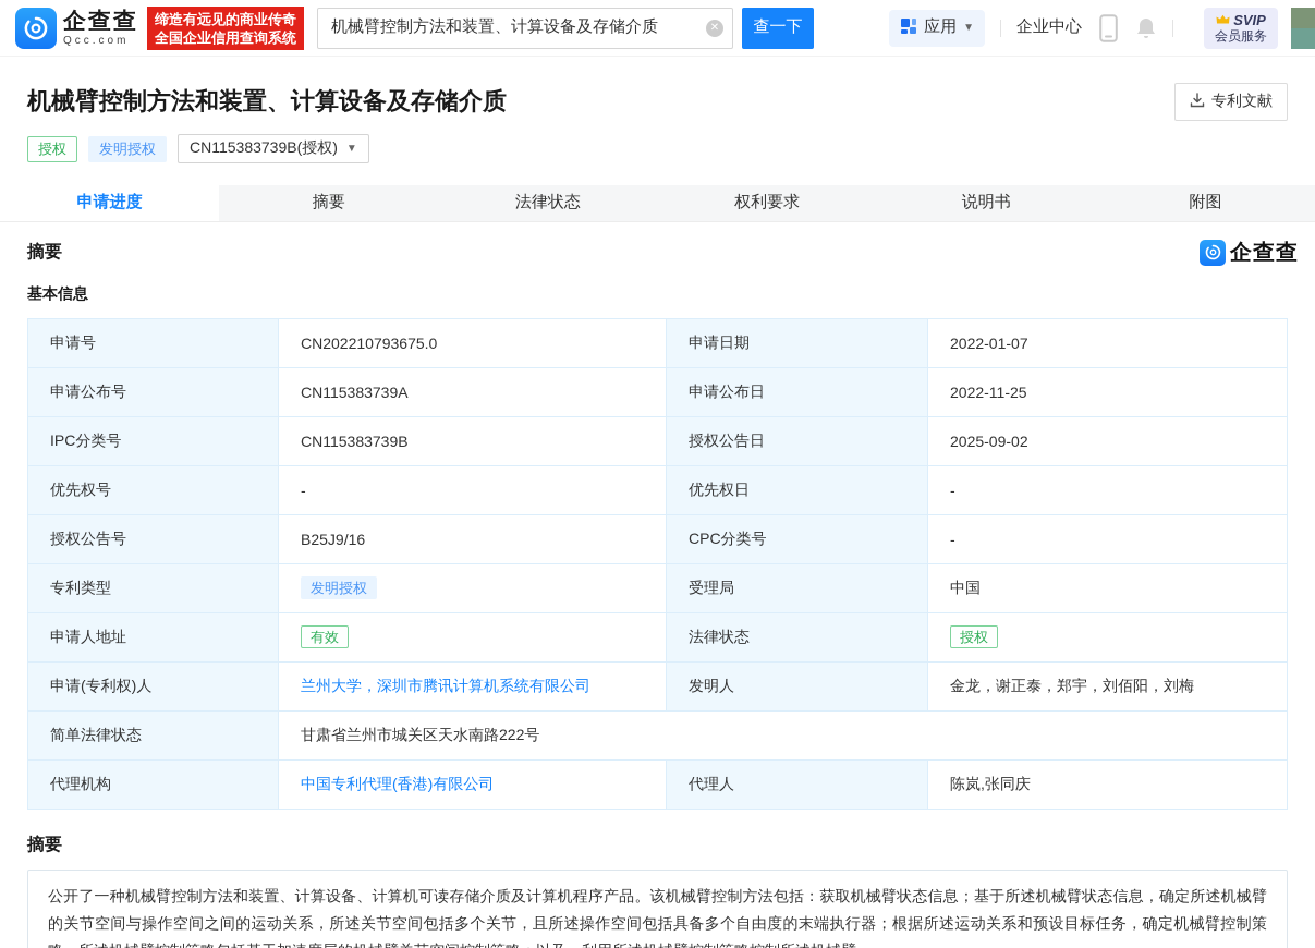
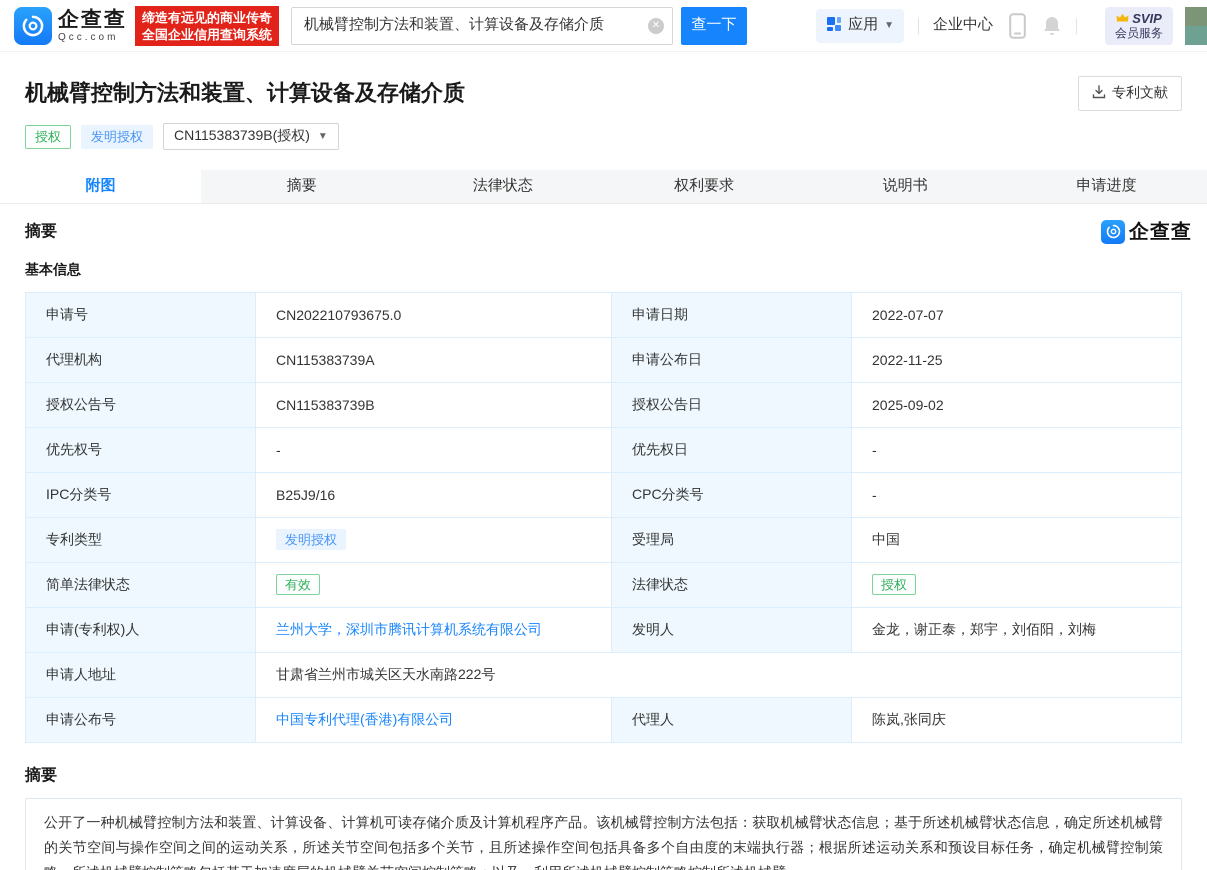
  企查查
  Qcc.com
  缔造有远见的商业传奇
  全国企业信用查询系统
  机械臂控制方法和装置、计算设备及存储介质
  ✕
  查一下
  应用
  ▼
  企业中心
  SVIP
  会员服务
  机械臂控制方法和装置、计算设备及存储介质
  授权
  发明授权
  CN115383739B(授权)
  ▼
  专利文献
- 申请进度
+ 附图
  摘要
  法律状态
  权利要求
  说明书
- 附图
+ 申请进度
  摘要
  企查查
  基本信息
- 申请号	CN202210793675.0	申请日期	2022-01-07
+ 申请号	CN202210793675.0	申请日期	2022-07-07
- 申请公布号	CN115383739A	申请公布日	2022-11-25
+ 代理机构	CN115383739A	申请公布日	2022-11-25
- IPC分类号	CN115383739B	授权公告日	2025-09-02
+ 授权公告号	CN115383739B	授权公告日	2025-09-02
  优先权号	-	优先权日	-
- 授权公告号	B25J9/16	CPC分类号	-
+ IPC分类号	B25J9/16	CPC分类号	-
  专利类型	发明授权	受理局	中国
- 申请人地址	有效	法律状态	授权
+ 简单法律状态	有效	法律状态	授权
  申请(专利权)人	兰州大学，深圳市腾讯计算机系统有限公司	发明人	金龙，谢正泰，郑宇，刘佰阳，刘梅
- 简单法律状态	甘肃省兰州市城关区天水南路222号
+ 申请人地址	甘肃省兰州市城关区天水南路222号
- 代理机构	中国专利代理(香港)有限公司	代理人	陈岚,张同庆
+ 申请公布号	中国专利代理(香港)有限公司	代理人	陈岚,张同庆
  摘要
  公开了一种机械臂控制方法和装置、计算设备、计算机可读存储介质及计算机程序产品。该机械臂控制方法包括：获取机械臂状态信息；基于所述机械臂状态信息，确定所述机械臂的关节空间与操作空间之间的运动关系，所述关节空间包括多个关节，且所述操作空间包括具备多个自由度的末端执行器；根据所述运动关系和预设目标任务，确定机械臂控制策
